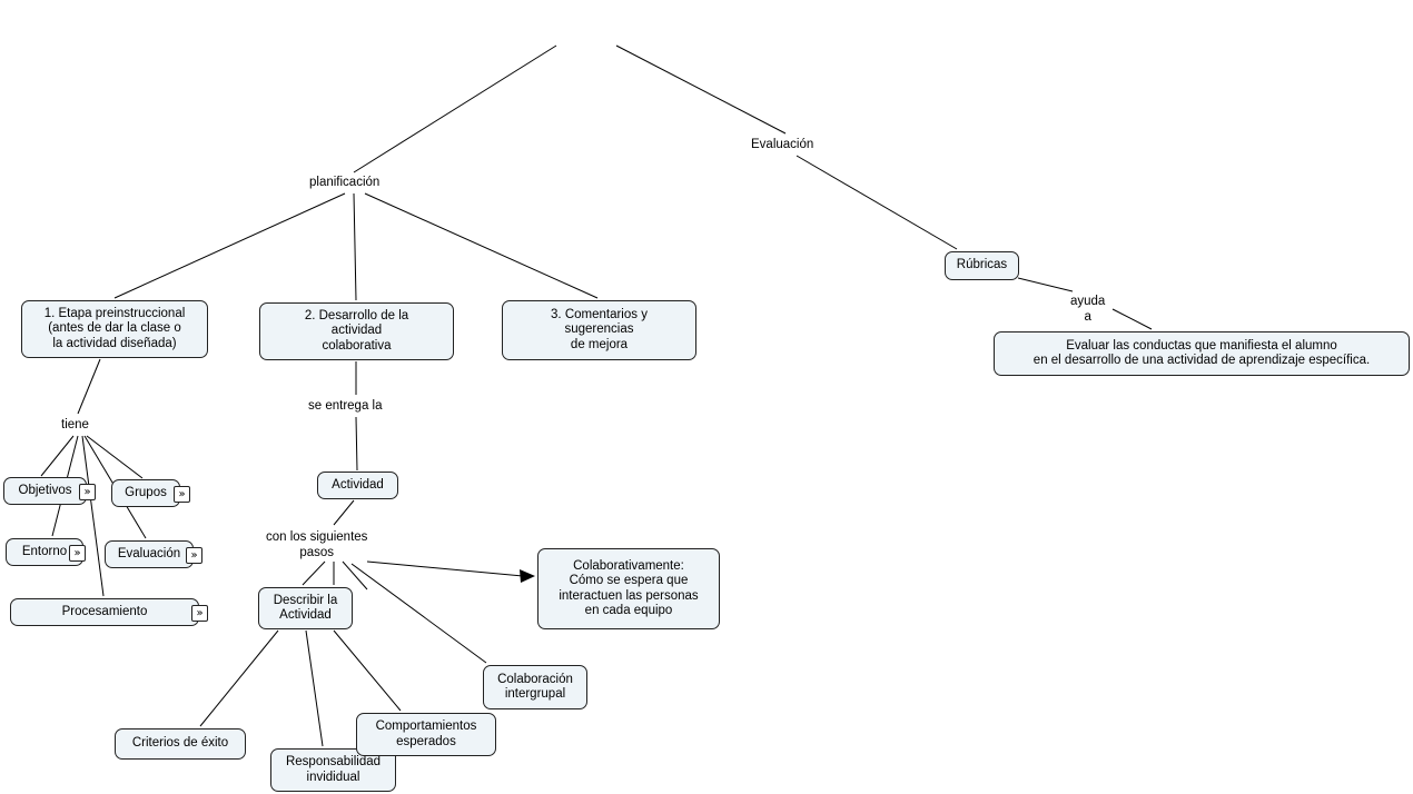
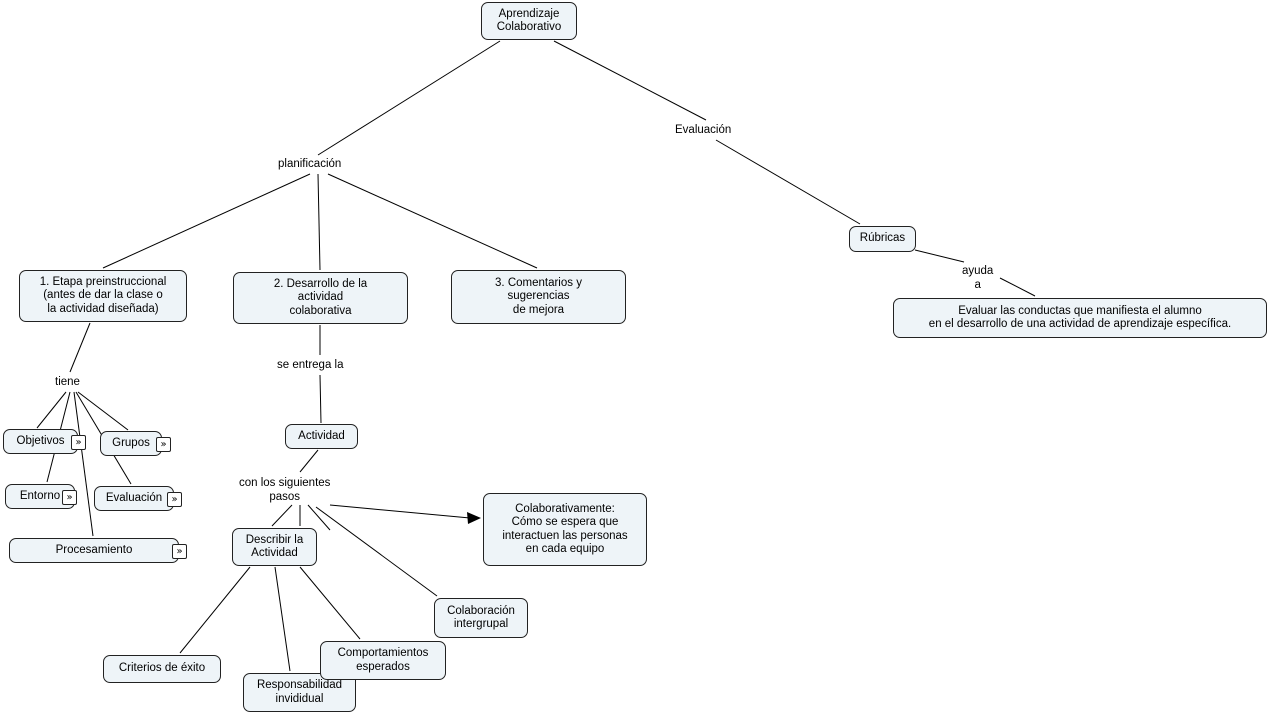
+ Aprendizaje
+ Colaborativo
  Rúbricas
  Evaluar las conductas que manifiesta el alumno
  en el desarrollo de una actividad de aprendizaje específica.
  1. Etapa preinstruccional
  (antes de dar la clase o
  la actividad diseñada)
  2. Desarrollo de la
  actividad
  colaborativa
  3. Comentarios y
  sugerencias
  de mejora
  Objetivos
  Grupos
  Entorno
  Evaluación
  Procesamiento
  Actividad
  Colaborativamente:
  Cómo se espera que
  interactuen las personas
  en cada equipo
  Describir la
  Actividad
  Criterios de éxito
  Responsabilidad
  invididual
  Comportamientos
  esperados
  Colaboración
  intergrupal
  planificación
  Evaluación
  ayuda
  a
  tiene
  se entrega la
  con los siguientes
  pasos
  »
  »
  »
  »
  »
